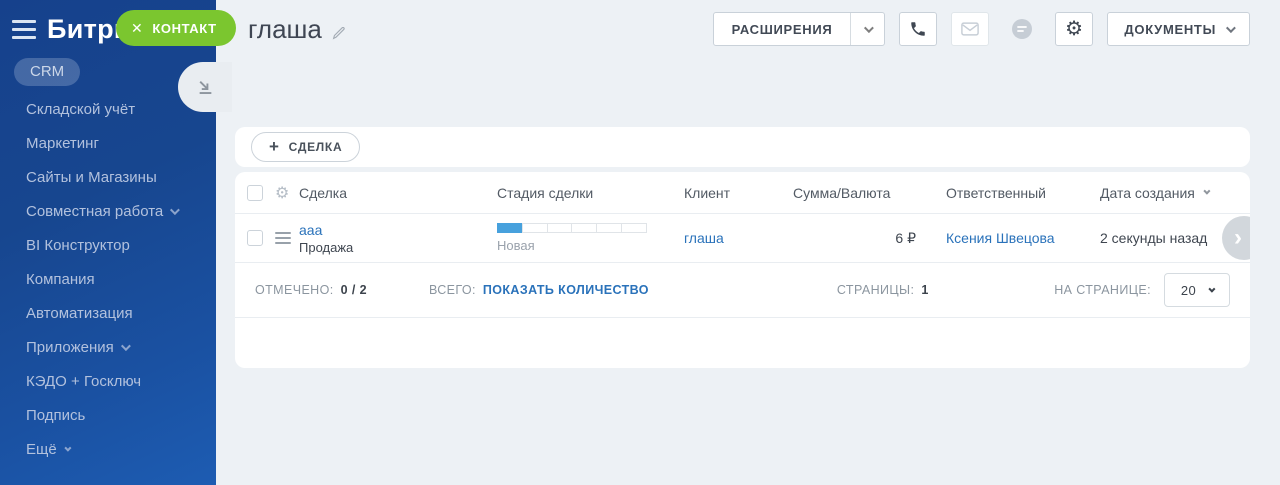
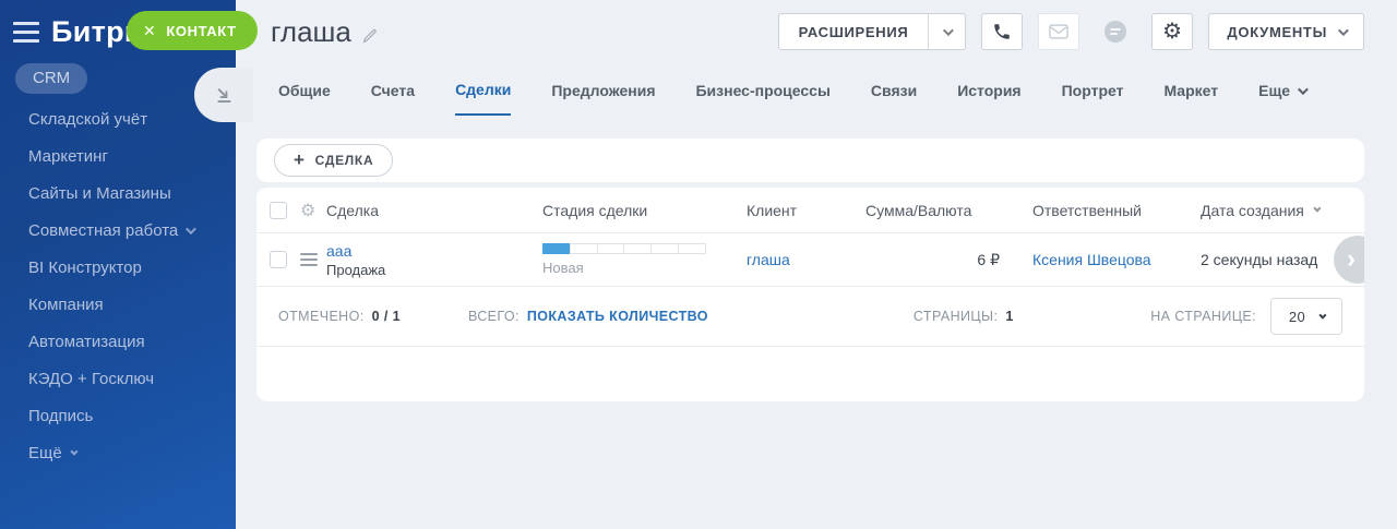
  ✕
  КОНТАКТ
  CRM
  Складской учёт
  Маркетинг
  Сайты и Магазины
  Совместная работа
  BI Конструктор
  Компания
  Автоматизация
- Приложения
  КЭДО + Госключ
  Подпись
  Ещё
  глаша
  РАСШИРЕНИЯ
  ⚙
  ДОКУМЕНТЫ
+ Общие
+ Счета
+ Сделки
+ Предложения
+ Бизнес-процессы
+ Связи
+ История
+ Портрет
+ Маркет
+ Еще
  +
  СДЕЛКА
  ⚙
  Сделка
  Стадия сделки
  Клиент
  Сумма/Валюта
  Ответственный
  Дата создания
  aaa
  Продажа
  Новая
  глаша
  6 ₽
  Ксения Швецова
  2 секунды назад
  ОТМЕЧЕНО:
- 0 / 2
+ 0 / 1
  ВСЕГО:
  ПОКАЗАТЬ КОЛИЧЕСТВО
  СТРАНИЦЫ:
  1
  НА СТРАНИЦЕ:
  20
  ›
